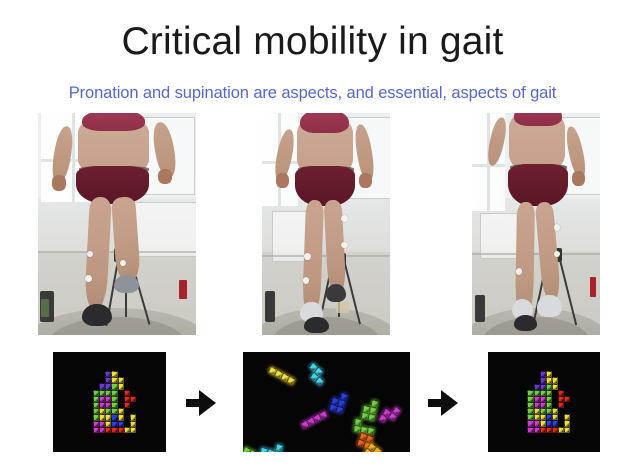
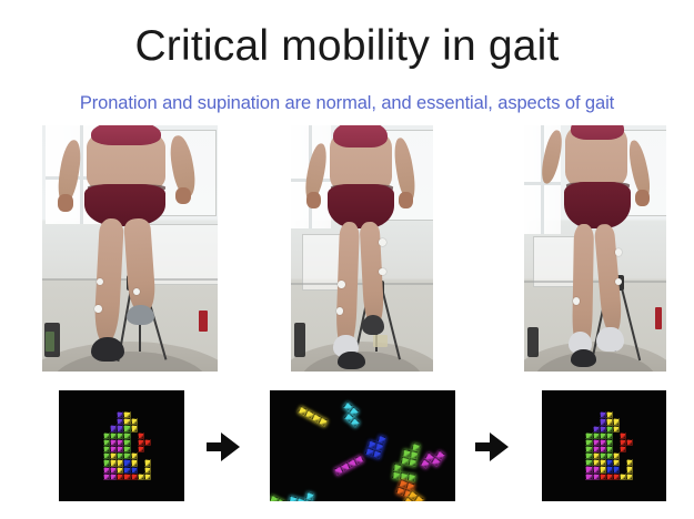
  Critical mobility in gait
- Pronation and supination are aspects, and essential, aspects of gait
+ Pronation and supination are normal, and essential, aspects of gait
